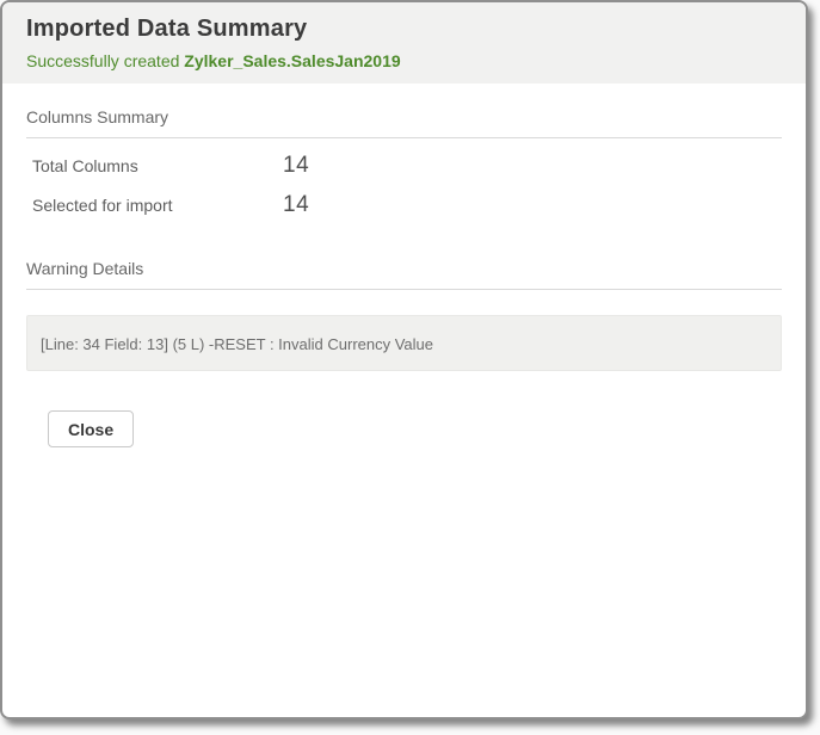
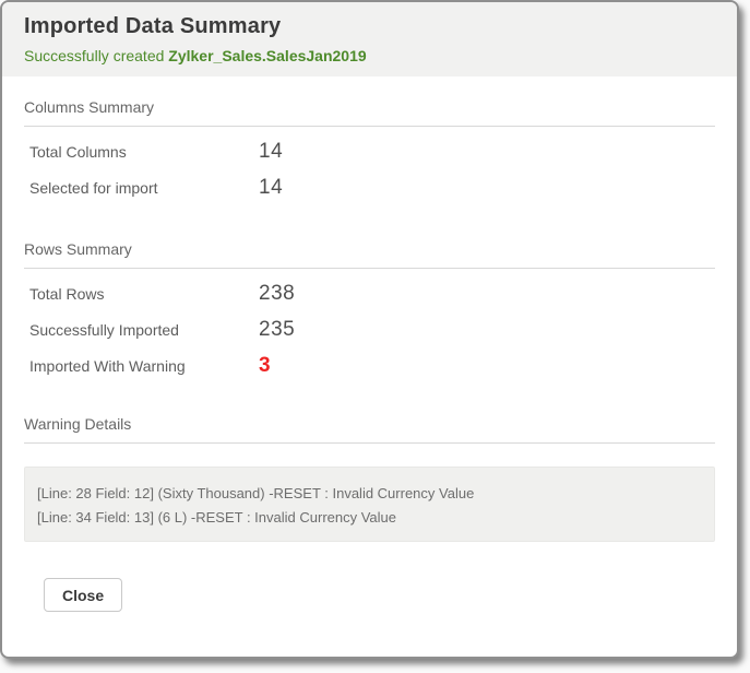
  Imported Data Summary
  Successfully created Zylker_Sales.SalesJan2019
  Columns Summary
  Total Columns
  14
  Selected for import
  14
+ Rows Summary
+ Total Rows
+ 238
+ Successfully Imported
+ 235
+ Imported With Warning
+ 3
  Warning Details
+ [Line: 28 Field: 12] (Sixty Thousand) -RESET : Invalid Currency Value
- [Line: 34 Field: 13] (5 L) -RESET : Invalid Currency Value
+ [Line: 34 Field: 13] (6 L) -RESET : Invalid Currency Value
  Close
